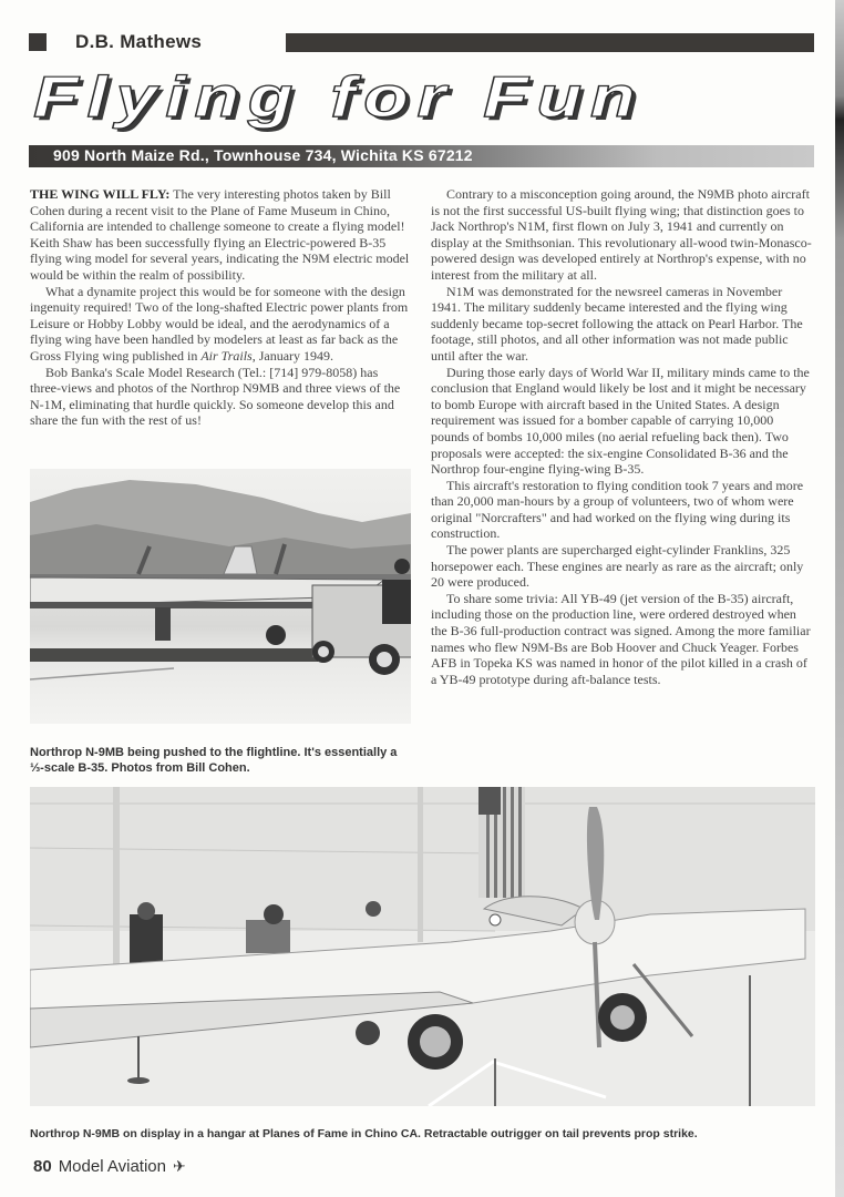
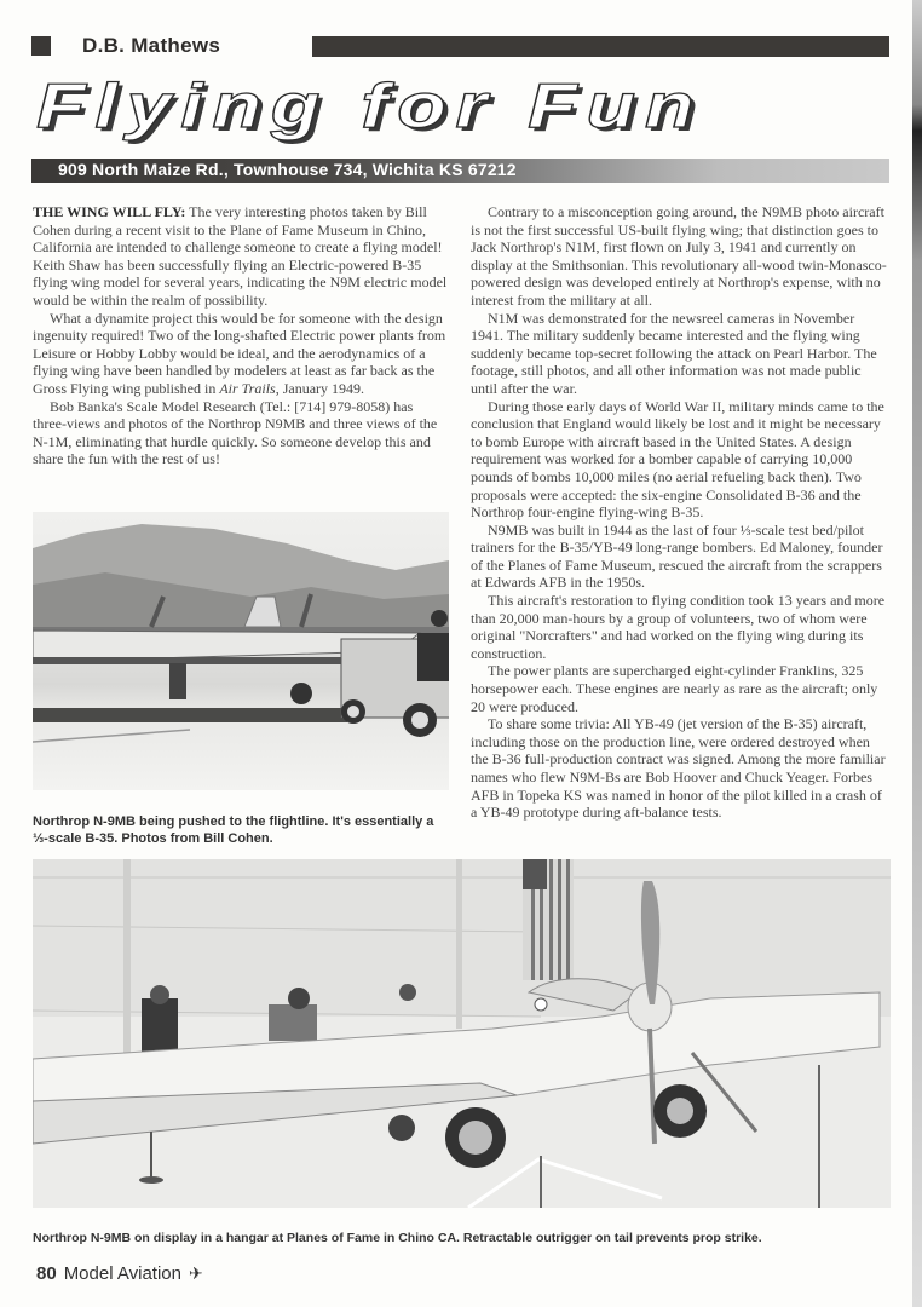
  D.B. Mathews
  Flying for Fun
  909 North Maize Rd., Townhouse 734, Wichita KS 67212
  THE WING WILL FLY: The very interesting photos taken by Bill Cohen during a recent visit to the Plane of Fame Museum in Chino, California are intended to challenge someone to create a flying model! Keith Shaw has been successfully flying an Electric-powered B-35 flying wing model for several years, indicating the N9M electric model would be within the realm of possibility.
  What a dynamite project this would be for someone with the design ingenuity required! Two of the long-shafted Electric power plants from Leisure or Hobby Lobby would be ideal, and the aerodynamics of a flying wing have been handled by modelers at least as far back as the Gross Flying wing published in Air Trails, January 1949.
  Bob Banka's Scale Model Research (Tel.: [714] 979-8058) has three-views and photos of the Northrop N9MB and three views of the N-1M, eliminating that hurdle quickly. So someone develop this and share the fun with the rest of us!
  Northrop N-9MB being pushed to the flightline. It's essentially a ⅓-scale B-35. Photos from Bill Cohen.
  Contrary to a misconception going around, the N9MB photo aircraft is not the first successful US-built flying wing; that distinction goes to Jack Northrop's N1M, first flown on July 3, 1941 and currently on display at the Smithsonian. This revolutionary all-wood twin-Monasco-powered design was developed entirely at Northrop's expense, with no interest from the military at all.
  N1M was demonstrated for the newsreel cameras in November 1941. The military suddenly became interested and the flying wing suddenly became top-secret following the attack on Pearl Harbor. The footage, still photos, and all other information was not made public until after the war.
- During those early days of World War II, military minds came to the conclusion that England would likely be lost and it might be necessary to bomb Europe with aircraft based in the United States. A design requirement was issued for a bomber capable of carrying 10,000 pounds of bombs 10,000 miles (no aerial refueling back then). Two proposals were accepted: the six-engine Consolidated B-36 and the Northrop four-engine flying-wing B-35.
+ During those early days of World War II, military minds came to the conclusion that England would likely be lost and it might be necessary to bomb Europe with aircraft based in the United States. A design requirement was worked for a bomber capable of carrying 10,000 pounds of bombs 10,000 miles (no aerial refueling back then). Two proposals were accepted: the six-engine Consolidated B-36 and the Northrop four-engine flying-wing B-35.
+ N9MB was built in 1944 as the last of four ⅓-scale test bed/pilot trainers for the B-35/YB-49 long-range bombers. Ed Maloney, founder of the Planes of Fame Museum, rescued the aircraft from the scrappers at Edwards AFB in the 1950s.
- This aircraft's restoration to flying condition took 7 years and more than 20,000 man-hours by a group of volunteers, two of whom were original "Norcrafters" and had worked on the flying wing during its construction.
+ This aircraft's restoration to flying condition took 13 years and more than 20,000 man-hours by a group of volunteers, two of whom were original "Norcrafters" and had worked on the flying wing during its construction.
  The power plants are supercharged eight-cylinder Franklins, 325 horsepower each. These engines are nearly as rare as the aircraft; only 20 were produced.
  To share some trivia: All YB-49 (jet version of the B-35) aircraft, including those on the production line, were ordered destroyed when the B-36 full-production contract was signed. Among the more familiar names who flew N9M-Bs are Bob Hoover and Chuck Yeager. Forbes AFB in Topeka KS was named in honor of the pilot killed in a crash of a YB-49 prototype during aft-balance tests.
  Northrop N-9MB on display in a hangar at Planes of Fame in Chino CA. Retractable outrigger on tail prevents prop strike.
  80 Model Aviation ✈
